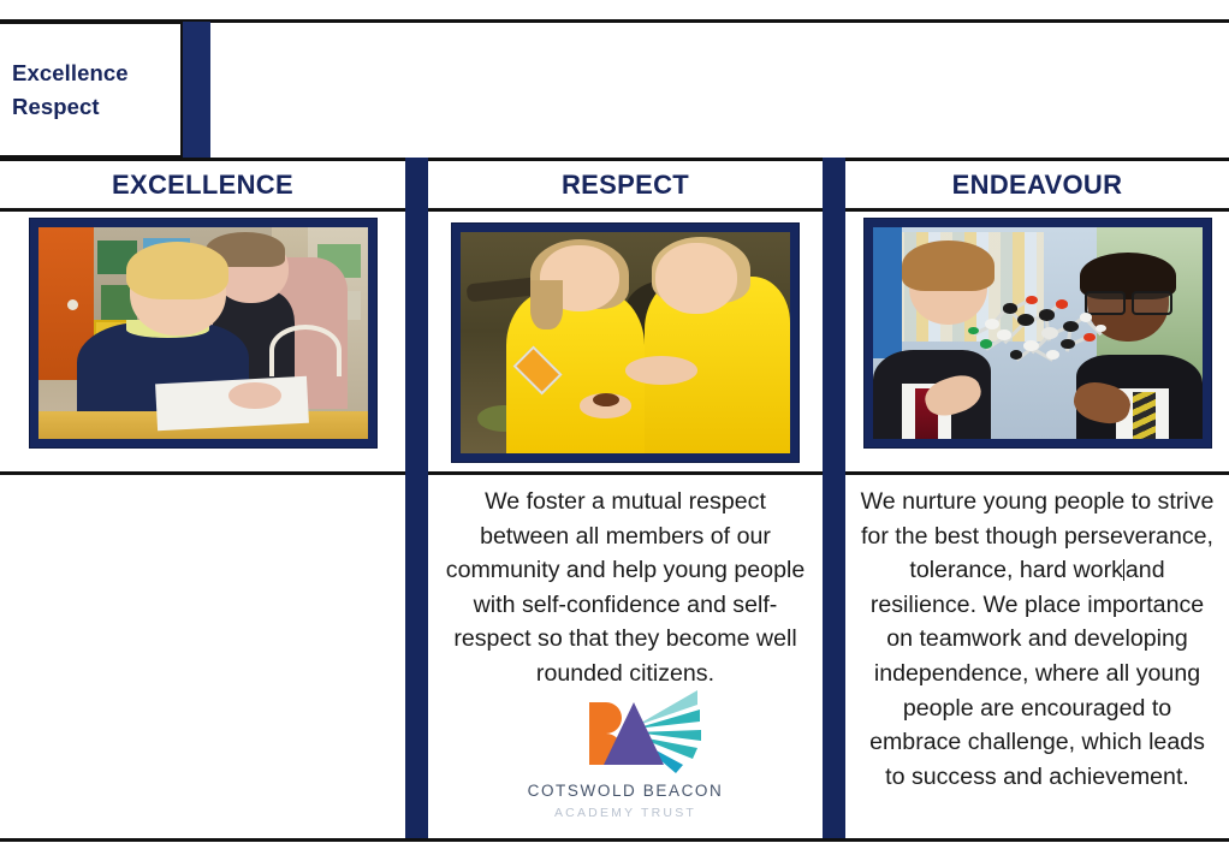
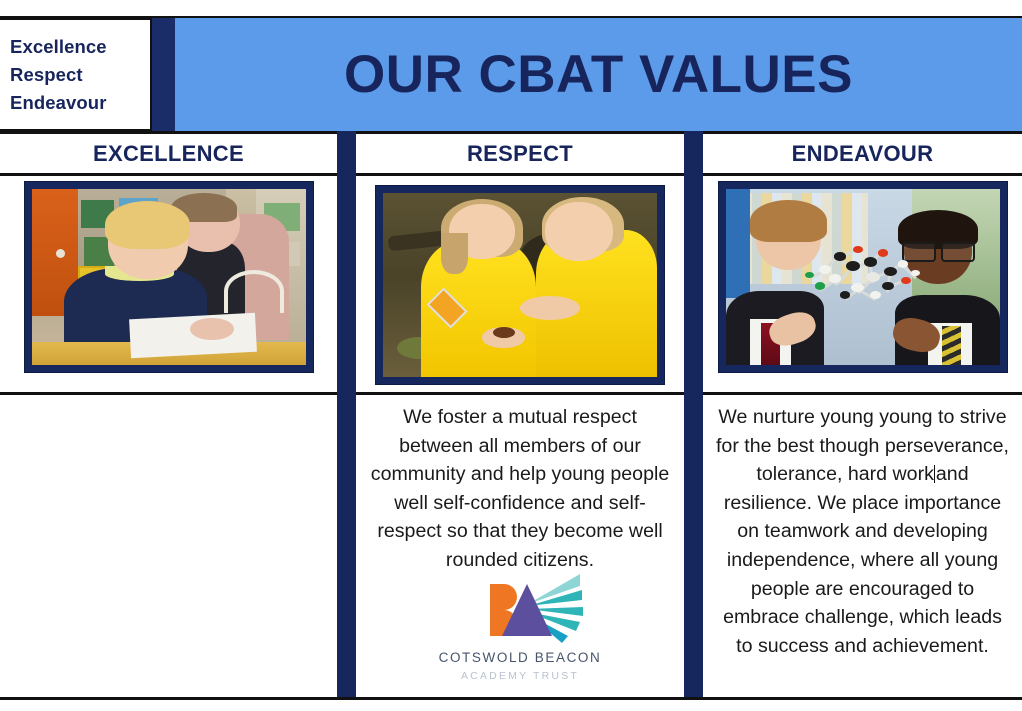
  Excellence
  Respect
+ Endeavour
+ OUR CBAT VALUES
  EXCELLENCE
  RESPECT
  ENDEAVOUR
- We foster a mutual respect between all members of our community and help young people with self-confidence and self-respect so that they become well rounded citizens.
+ We foster a mutual respect between all members of our community and help young people well self-confidence and self-respect so that they become well rounded citizens.
- We nurture young people to strive for the best though perseverance, tolerance, hard workand resilience. We place importance on teamwork and developing independence, where all young people are encouraged to embrace challenge, which leads to success and achievement.
+ We nurture young young to strive for the best though perseverance, tolerance, hard workand resilience. We place importance on teamwork and developing independence, where all young people are encouraged to embrace challenge, which leads to success and achievement.
  COTSWOLD BEACON
  ACADEMY TRUST
